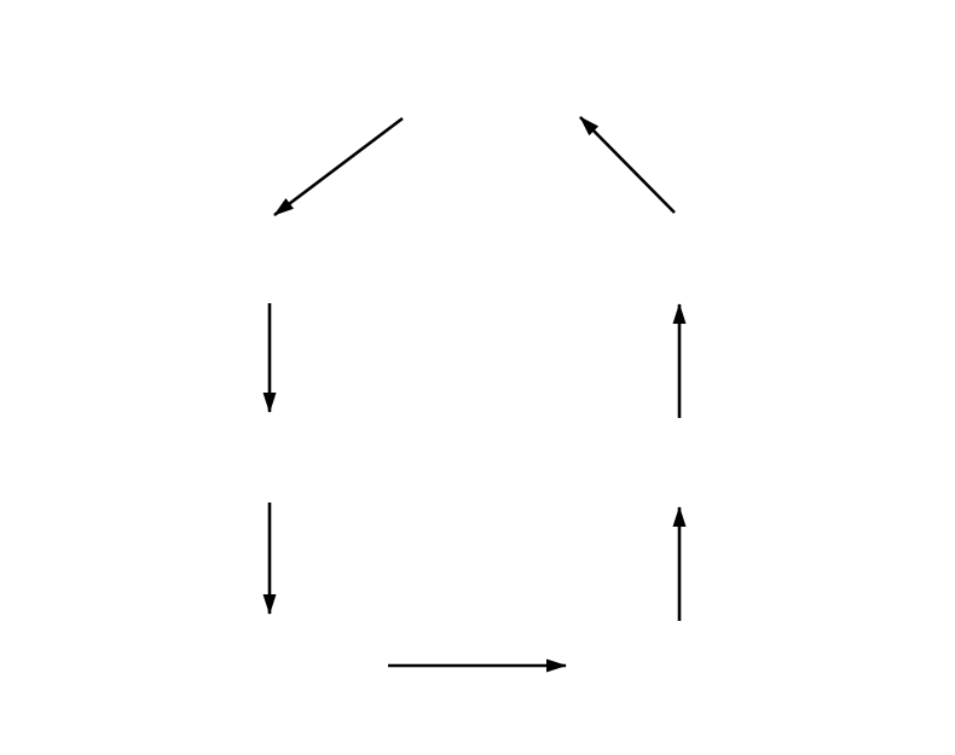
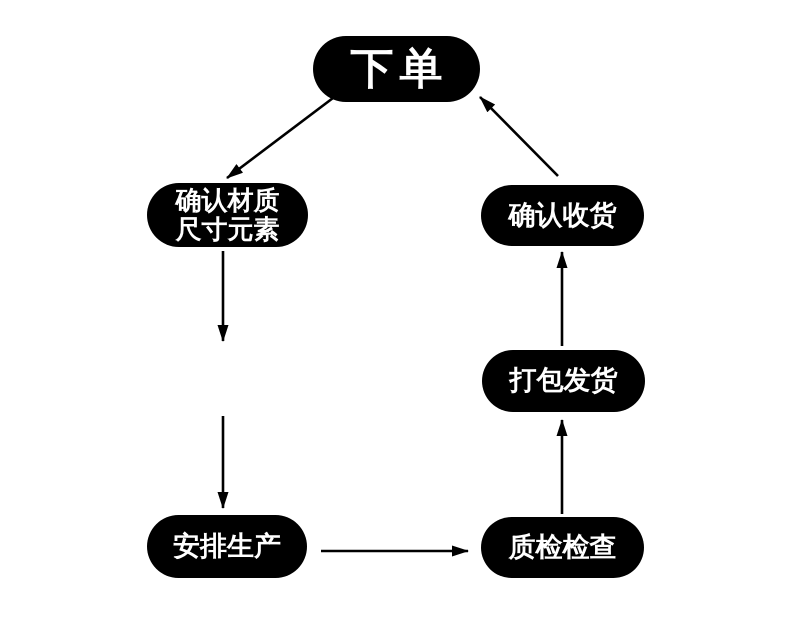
+ 下单
+ 确认材质
+ 尺寸元素
+ 安排生产
+ 确认收货
+ 打包发货
+ 质检检查
